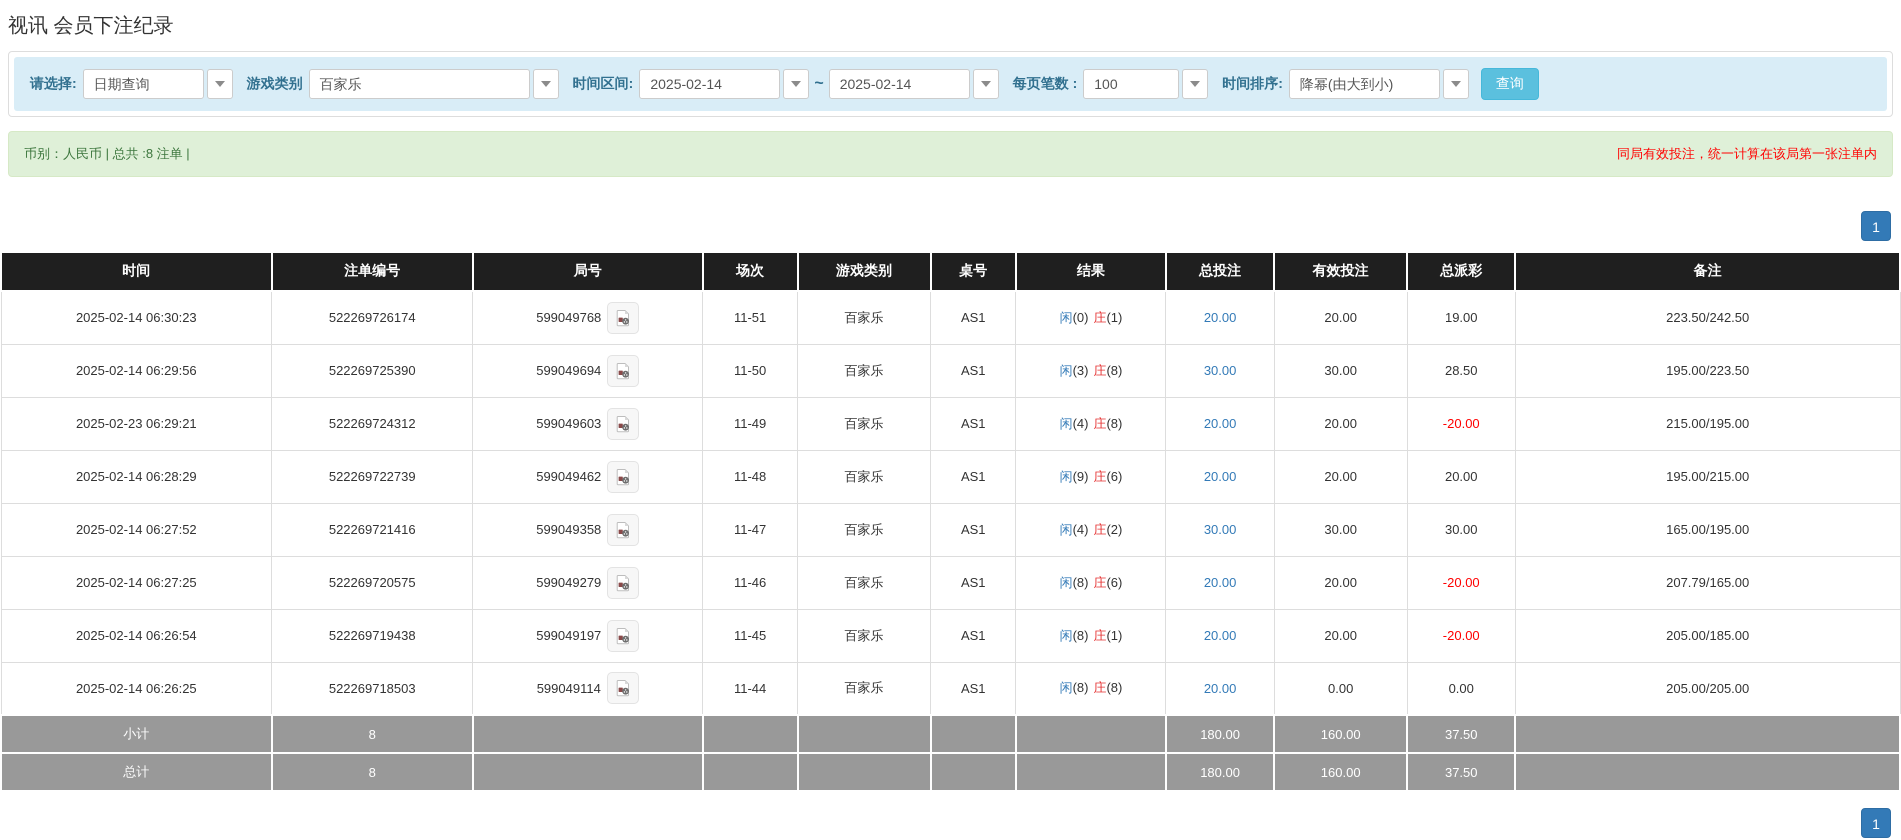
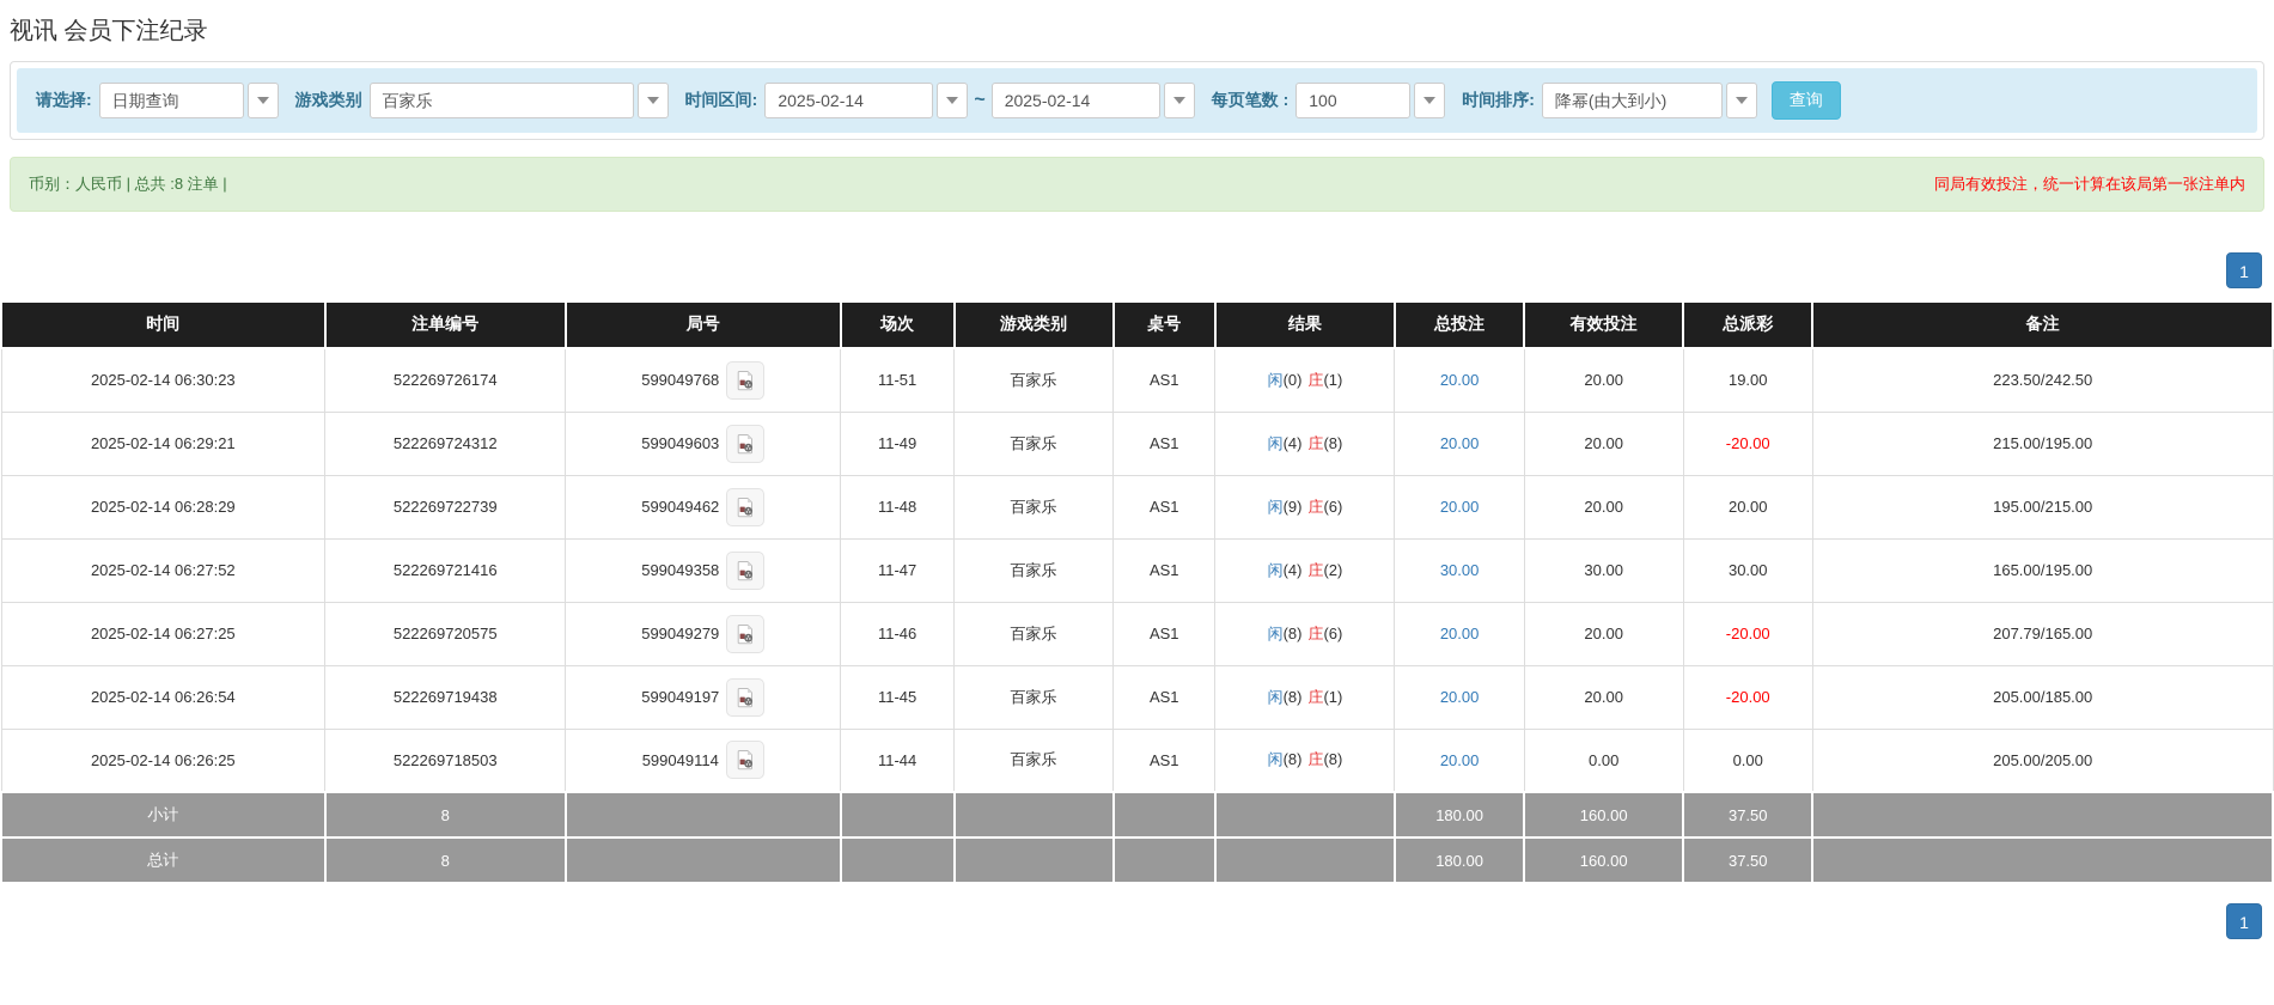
  视讯 会员下注纪录
  请选择:
  日期查询
  游戏类别
  百家乐
  时间区间:
  2025-02-14
  ~
  2025-02-14
  每页笔数 :
  100
  时间排序:
  降幂(由大到小)
  查询
  币别：人民币 | 总共 :8 注单 |
  同局有效投注，统一计算在该局第一张注单内
  1
  时间	注单编号	局号	场次	游戏类别	桌号	结果	总投注	有效投注	总派彩	备注
  2025-02-14 06:30:23	522269726174	599049768	11-51	百家乐	AS1	闲(0) 庄(1)	20.00	20.00	19.00	223.50/242.50
- 2025-02-14 06:29:56	522269725390	599049694	11-50	百家乐	AS1	闲(3) 庄(8)	30.00	30.00	28.50	195.00/223.50
- 2025-02-23 06:29:21	522269724312	599049603	11-49	百家乐	AS1	闲(4) 庄(8)	20.00	20.00	-20.00	215.00/195.00
+ 2025-02-14 06:29:21	522269724312	599049603	11-49	百家乐	AS1	闲(4) 庄(8)	20.00	20.00	-20.00	215.00/195.00
  2025-02-14 06:28:29	522269722739	599049462	11-48	百家乐	AS1	闲(9) 庄(6)	20.00	20.00	20.00	195.00/215.00
  2025-02-14 06:27:52	522269721416	599049358	11-47	百家乐	AS1	闲(4) 庄(2)	30.00	30.00	30.00	165.00/195.00
  2025-02-14 06:27:25	522269720575	599049279	11-46	百家乐	AS1	闲(8) 庄(6)	20.00	20.00	-20.00	207.79/165.00
  2025-02-14 06:26:54	522269719438	599049197	11-45	百家乐	AS1	闲(8) 庄(1)	20.00	20.00	-20.00	205.00/185.00
  2025-02-14 06:26:25	522269718503	599049114	11-44	百家乐	AS1	闲(8) 庄(8)	20.00	0.00	0.00	205.00/205.00
  小计	8						180.00	160.00	37.50
  总计	8						180.00	160.00	37.50
  1
